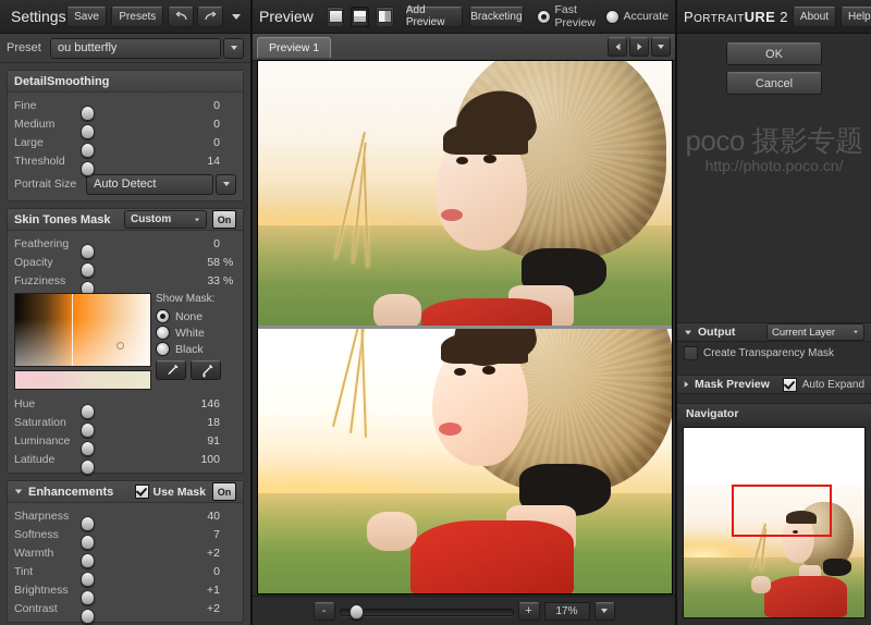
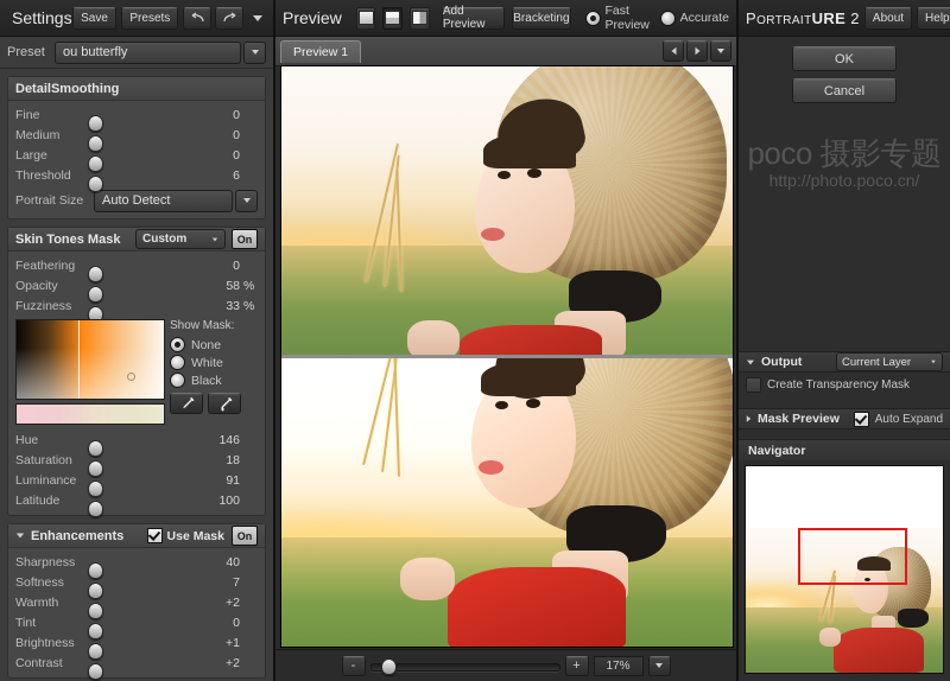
  Settings
  Save
  Presets
  Preset
  ou butterfly
  DetailSmoothing
  Fine
  0
  Medium
  0
  Large
  0
  Threshold
- 14
+ 6
  Portrait Size
  Auto Detect
  Skin Tones Mask
  Custom
  On
  Feathering
  0
  Opacity
  58
  %
  Fuzziness
  33
  %
  Show Mask:
  None
  White
  Black
  Hue
  146
  Saturation
  18
  Luminance
  91
  Latitude
  100
  Enhancements
  Use Mask
  On
  Sharpness
  40
  Softness
  7
  Warmth
  +2
  Tint
  0
  Brightness
  +1
  Contrast
  +2
  Preview
  Add Preview
  Bracketing
  Fast Preview
  Accurate
  Preview 1
  -
  +
  17%
  PORTRAITURE 2
  About
  Help
  OK
  Cancel
  poco 摄影专题
  http://photo.poco.cn/
  Output
  Current Layer
  Create Transparency Mask
  Mask Preview
  Auto Expand
  Navigator
